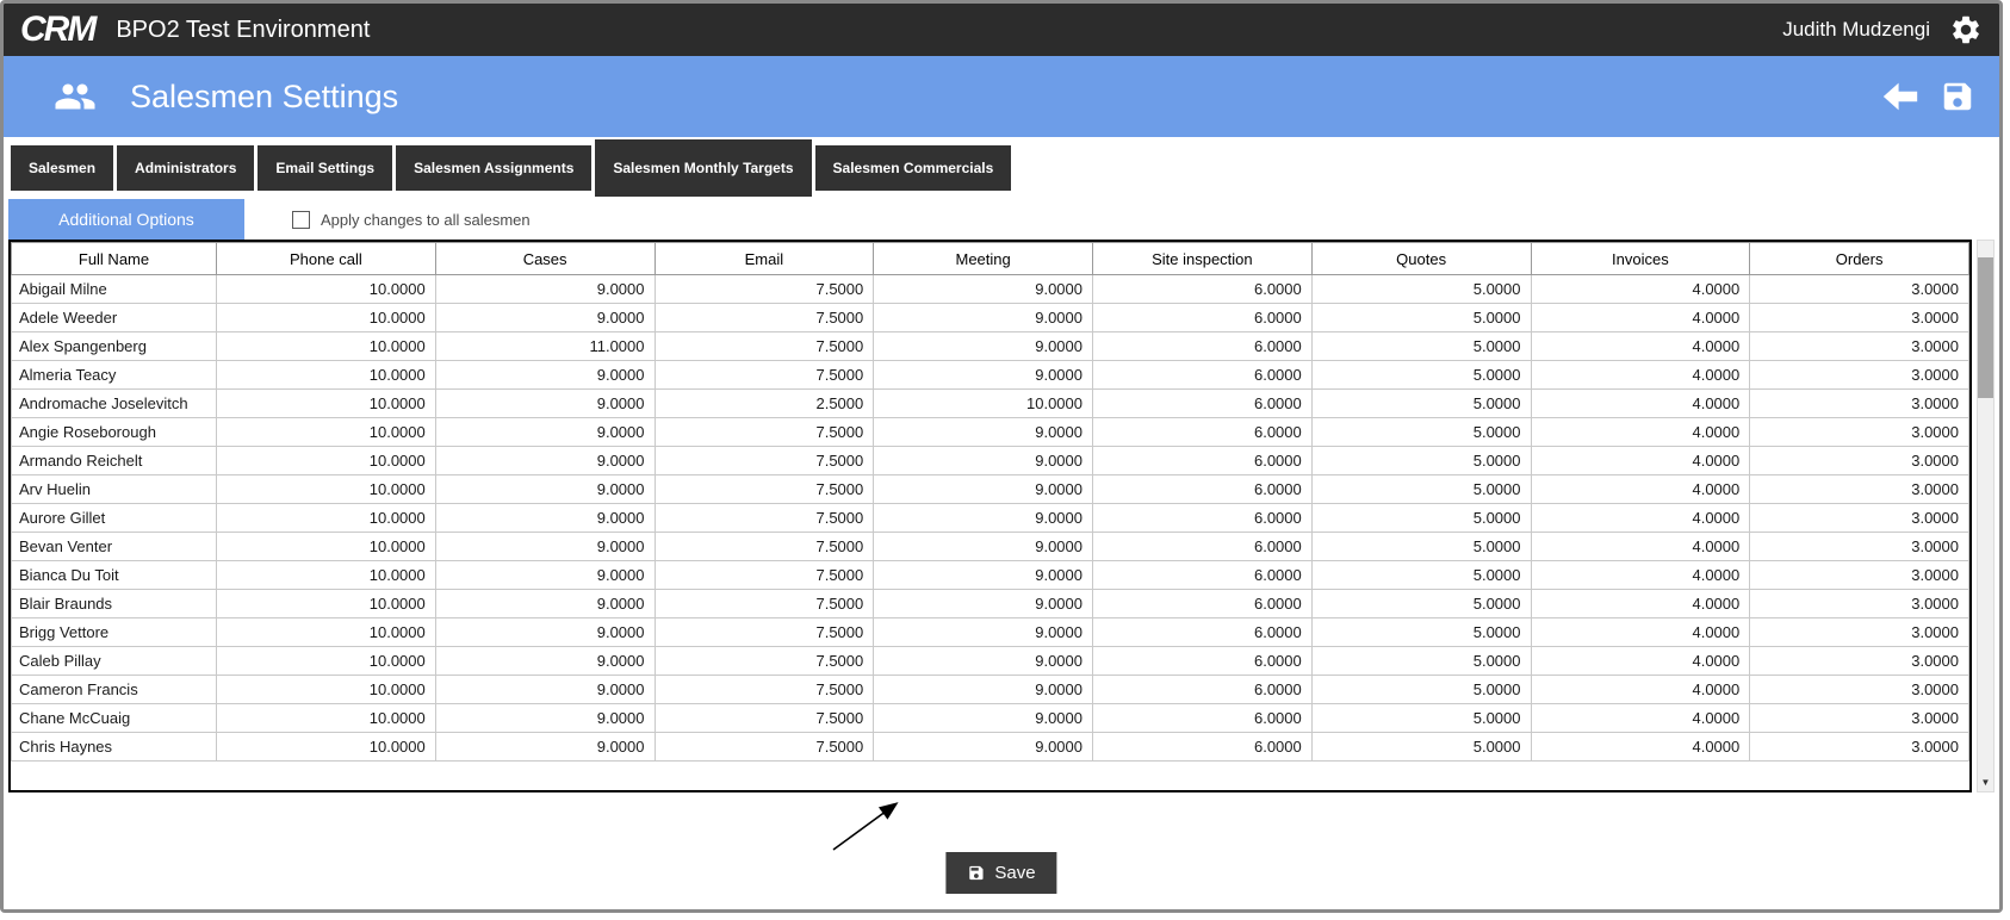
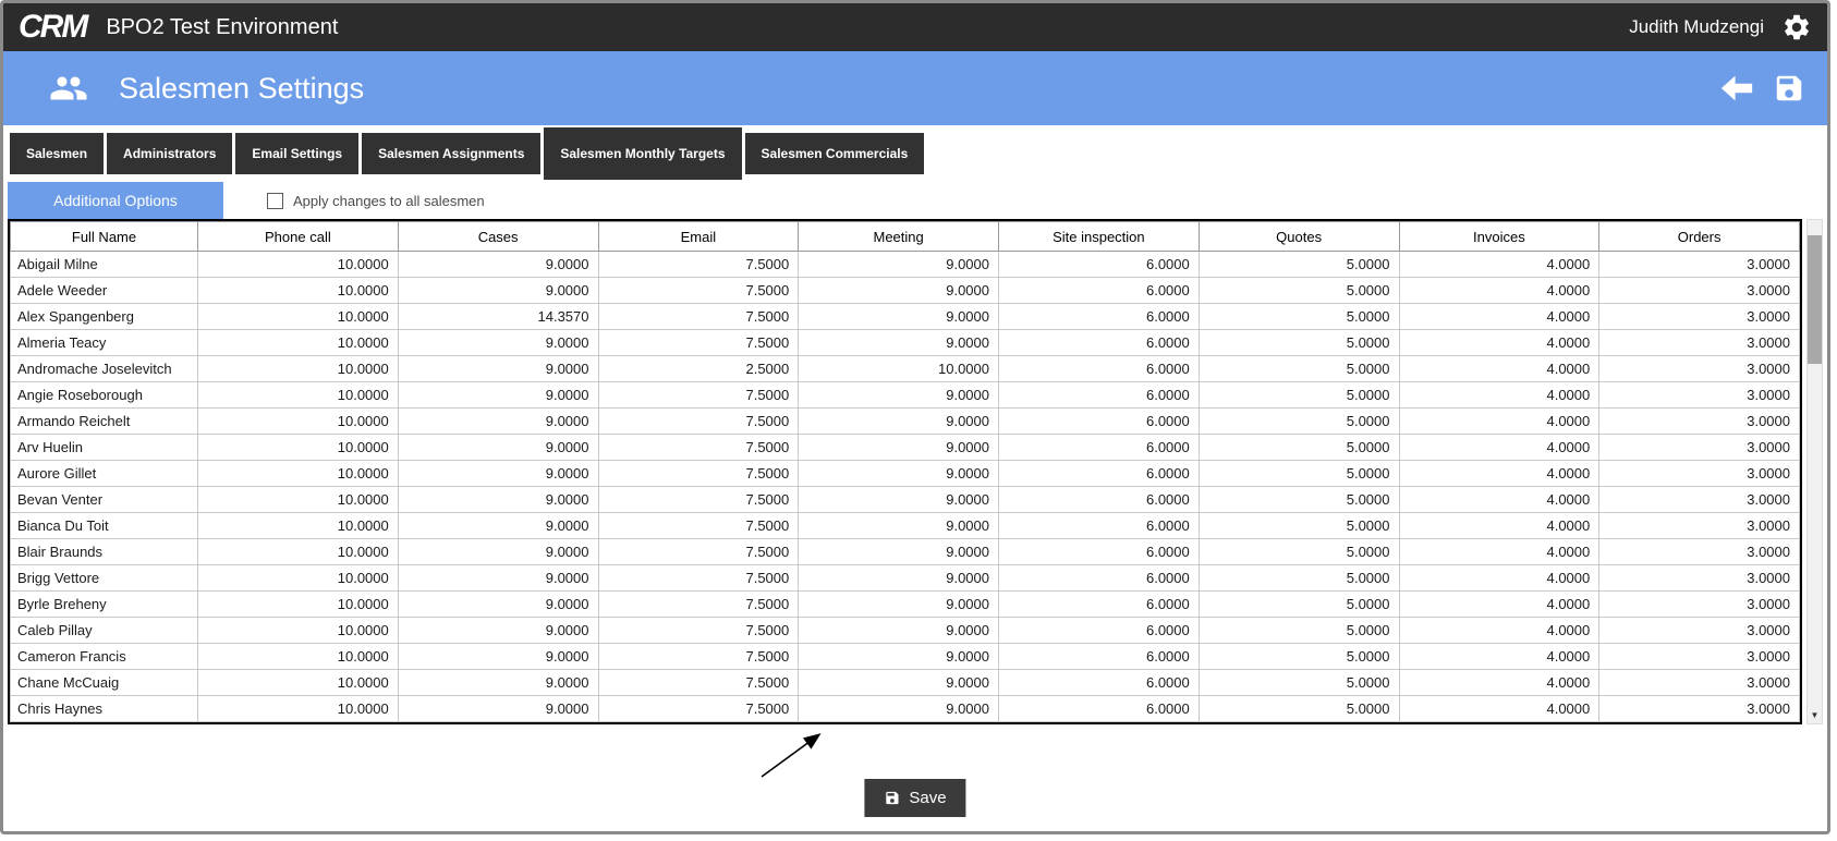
  CRM
  BPO2 Test Environment
  Judith Mudzengi
  Salesmen Settings
  Salesmen
  Administrators
  Email Settings
  Salesmen Assignments
  Salesmen Monthly Targets
  Salesmen Commercials
  Additional Options
  Apply changes to all salesmen
  Full Name	Phone call	Cases	Email	Meeting	Site inspection	Quotes	Invoices	Orders
  Abigail Milne	10.0000	9.0000	7.5000	9.0000	6.0000	5.0000	4.0000	3.0000
  Adele Weeder	10.0000	9.0000	7.5000	9.0000	6.0000	5.0000	4.0000	3.0000
- Alex Spangenberg	10.0000	11.0000	7.5000	9.0000	6.0000	5.0000	4.0000	3.0000
+ Alex Spangenberg	10.0000	14.3570	7.5000	9.0000	6.0000	5.0000	4.0000	3.0000
  Almeria Teacy	10.0000	9.0000	7.5000	9.0000	6.0000	5.0000	4.0000	3.0000
  Andromache Joselevitch	10.0000	9.0000	2.5000	10.0000	6.0000	5.0000	4.0000	3.0000
  Angie Roseborough	10.0000	9.0000	7.5000	9.0000	6.0000	5.0000	4.0000	3.0000
  Armando Reichelt	10.0000	9.0000	7.5000	9.0000	6.0000	5.0000	4.0000	3.0000
  Arv Huelin	10.0000	9.0000	7.5000	9.0000	6.0000	5.0000	4.0000	3.0000
  Aurore Gillet	10.0000	9.0000	7.5000	9.0000	6.0000	5.0000	4.0000	3.0000
  Bevan Venter	10.0000	9.0000	7.5000	9.0000	6.0000	5.0000	4.0000	3.0000
  Bianca Du Toit	10.0000	9.0000	7.5000	9.0000	6.0000	5.0000	4.0000	3.0000
  Blair Braunds	10.0000	9.0000	7.5000	9.0000	6.0000	5.0000	4.0000	3.0000
  Brigg Vettore	10.0000	9.0000	7.5000	9.0000	6.0000	5.0000	4.0000	3.0000
+ Byrle Breheny	10.0000	9.0000	7.5000	9.0000	6.0000	5.0000	4.0000	3.0000
  Caleb Pillay	10.0000	9.0000	7.5000	9.0000	6.0000	5.0000	4.0000	3.0000
  Cameron Francis	10.0000	9.0000	7.5000	9.0000	6.0000	5.0000	4.0000	3.0000
  Chane McCuaig	10.0000	9.0000	7.5000	9.0000	6.0000	5.0000	4.0000	3.0000
  Chris Haynes	10.0000	9.0000	7.5000	9.0000	6.0000	5.0000	4.0000	3.0000
  ▼
  Save
